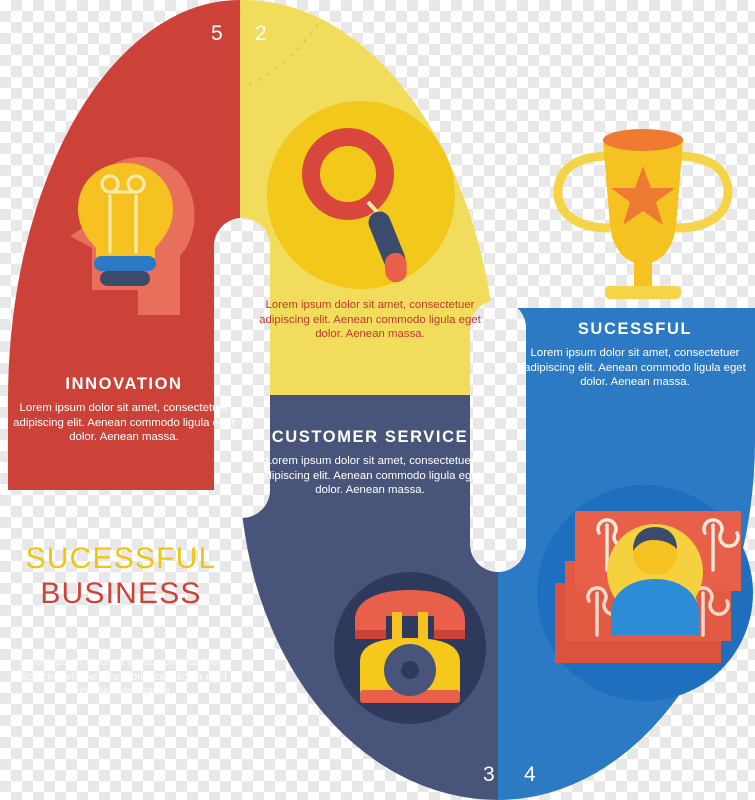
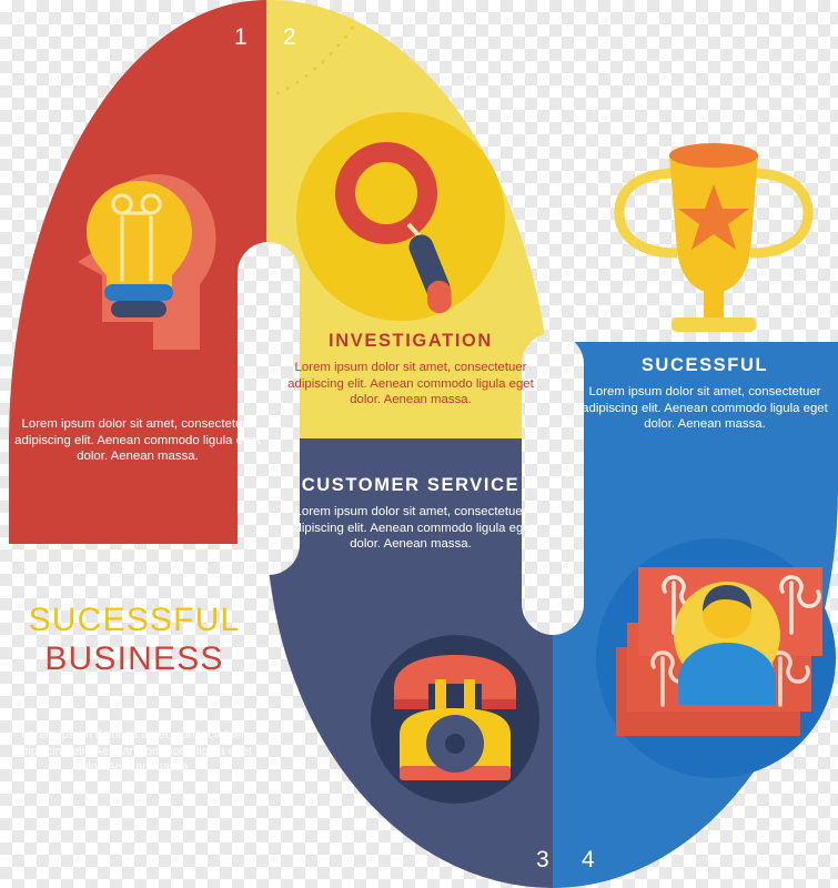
- 5
+ 1
  2
  3
  4
- INNOVATION
  Lorem ipsum dolor sit amet, consectetuer adipiscing elit. Aenean commodo ligula eget dolor. Aenean massa.
+ INVESTIGATION
  Lorem ipsum dolor sit amet, consectetuer adipiscing elit. Aenean commodo ligula eget dolor. Aenean massa.
  CUSTOMER SERVICE
  Lorem ipsum dolor sit amet, consectetuer adipiscing elit. Aenean commodo ligula eget dolor. Aenean massa.
  SUCESSFUL
  Lorem ipsum dolor sit amet, consectetuer adipiscing elit. Aenean commodo ligula eget dolor. Aenean massa.
  SUCESSFUL
  BUSINESS
